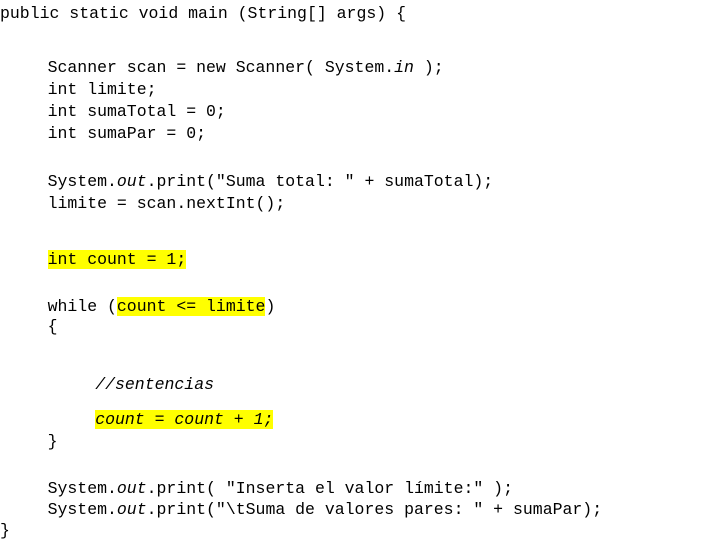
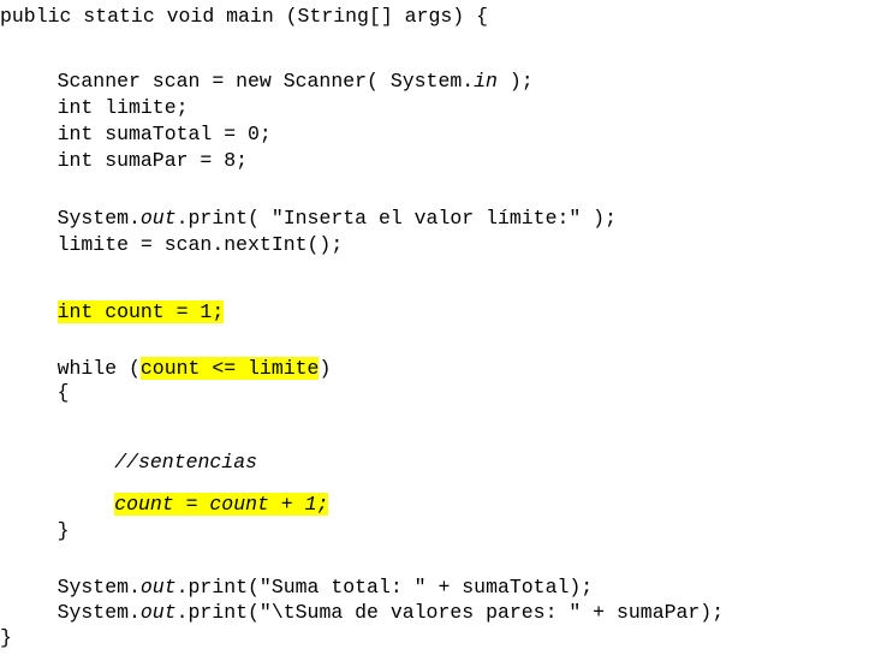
  public static void main (String[] args) {
  Scanner scan = new Scanner( System.in );
  int limite;
  int sumaTotal = 0;
- int sumaPar = 0;
+ int sumaPar = 8;
- System.out.print("Suma total: " + sumaTotal);
+ System.out.print( "Inserta el valor límite:" );
  limite = scan.nextInt();
  int count = 1;
  while (count <= limite)
  {
  //sentencias
  count = count + 1;
  }
- System.out.print( "Inserta el valor límite:" );
+ System.out.print("Suma total: " + sumaTotal);
  System.out.print("\tSuma de valores pares: " + sumaPar);
  }
